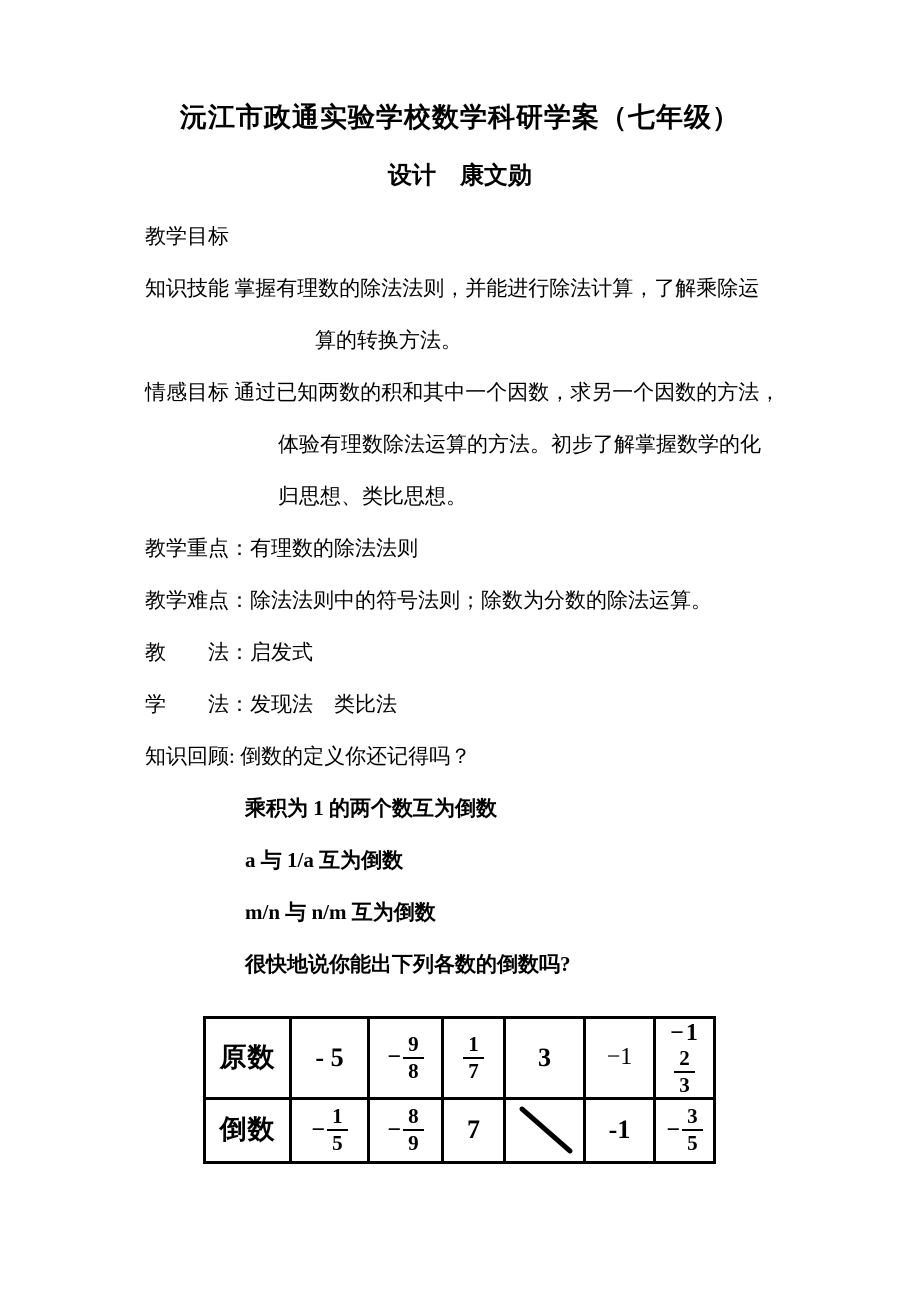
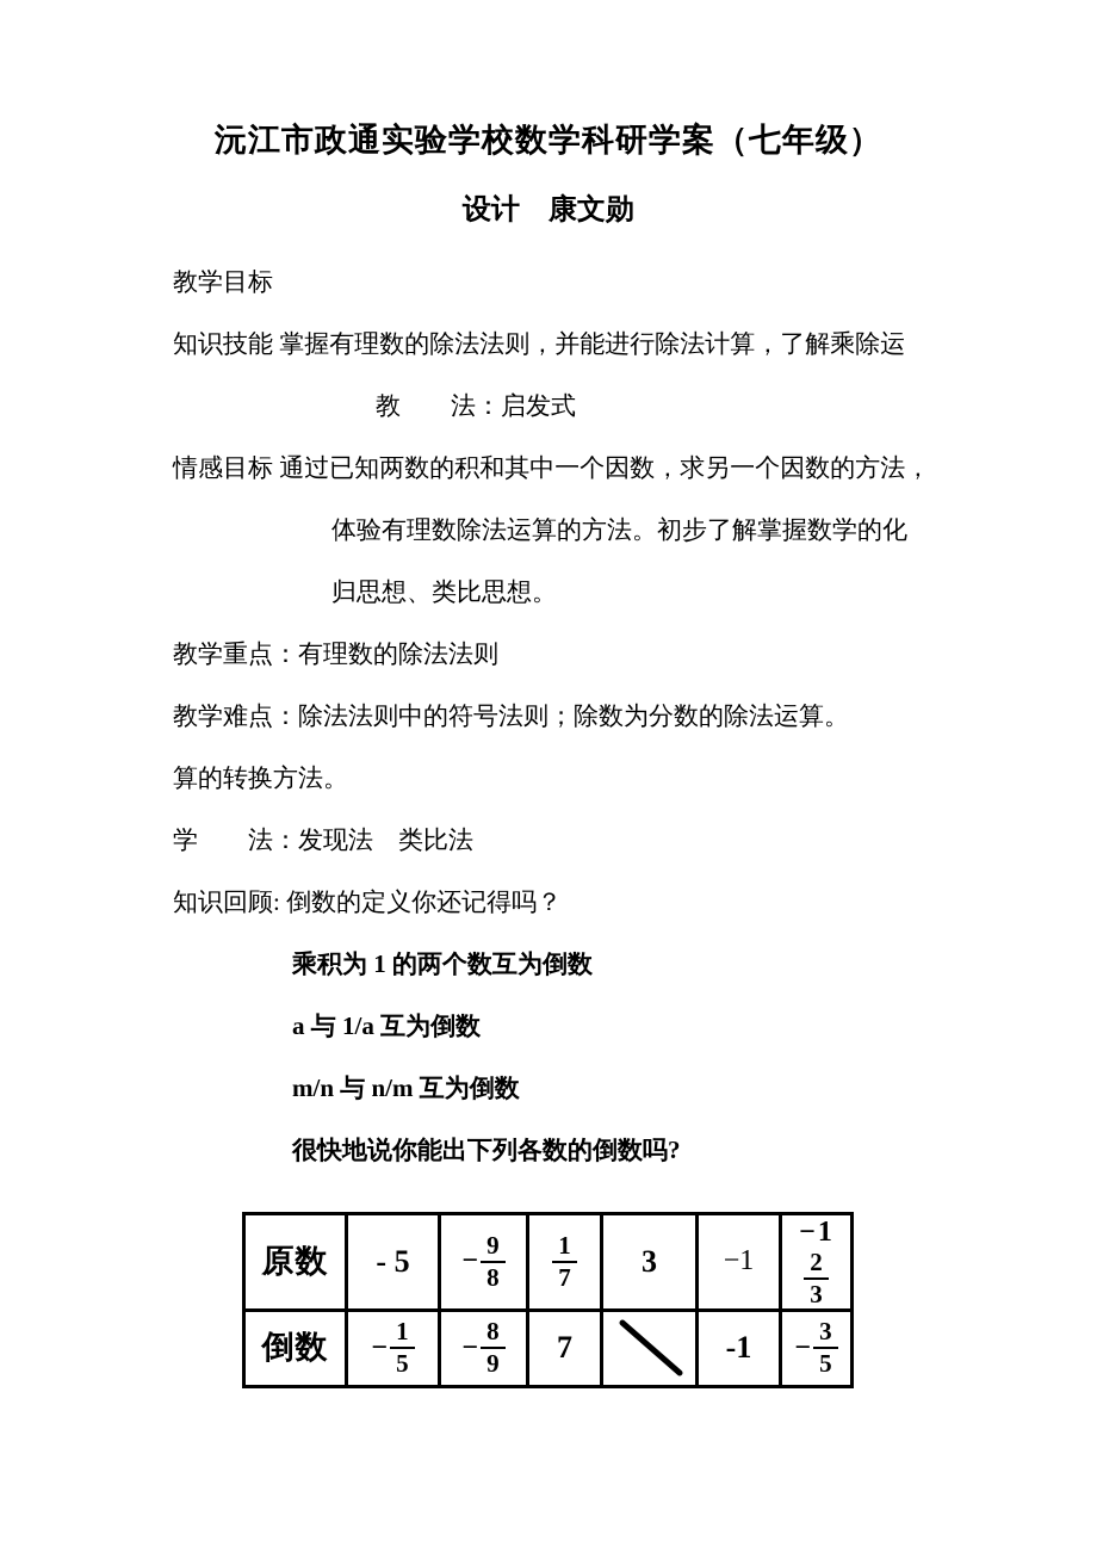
  沅江市政通实验学校数学科研学案（七年级）
  设计 康文勋
  教学目标
  知识技能 掌握有理数的除法法则，并能进行除法计算，了解乘除运
- 算的转换方法。
+ 教 法：启发式
  情感目标 通过已知两数的积和其中一个因数，求另一个因数的方法，
  体验有理数除法运算的方法。初步了解掌握数学的化
  归思想、类比思想。
  教学重点：有理数的除法法则
  教学难点：除法法则中的符号法则；除数为分数的除法运算。
- 教 法：启发式
+ 算的转换方法。
  学 法：发现法 类比法
  知识回顾: 倒数的定义你还记得吗？
  乘积为 1 的两个数互为倒数
  a 与 1/a 互为倒数
  m/n 与 n/m 互为倒数
  很快地说你能出下列各数的倒数吗?
  原数	- 5	−98	17	3	−1	−123
  倒数	−15	−89	7		-1	−35
